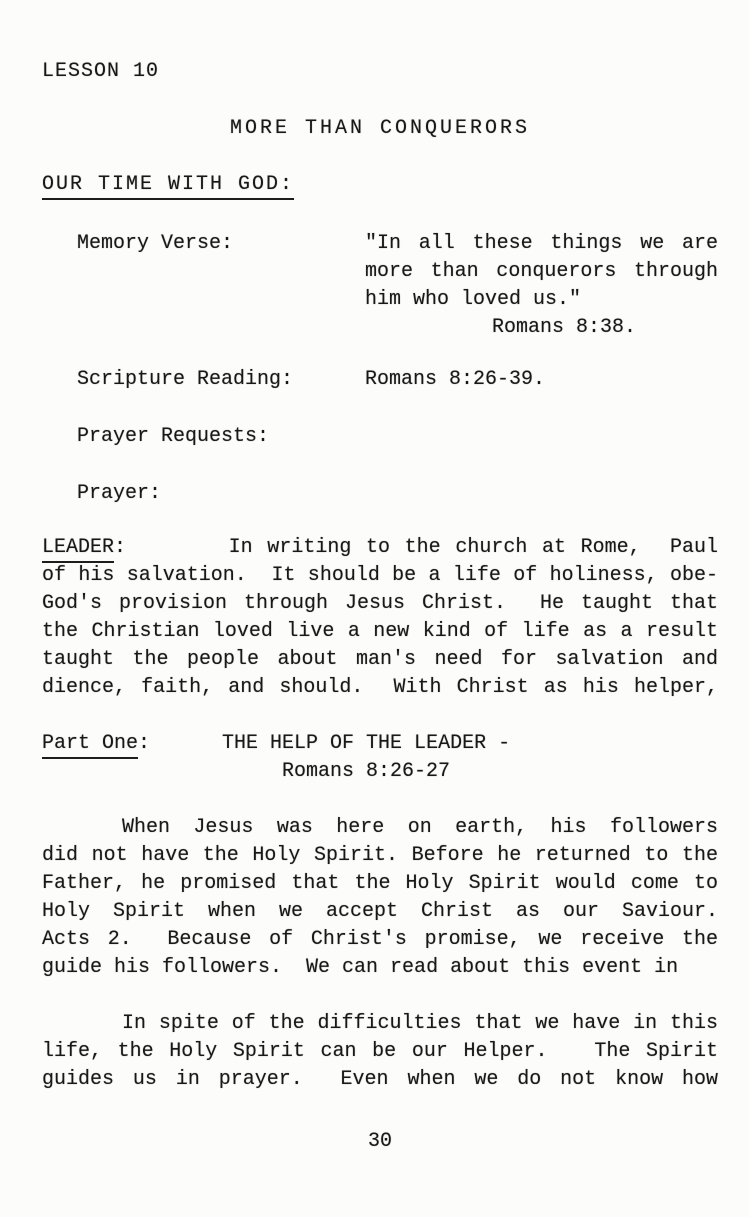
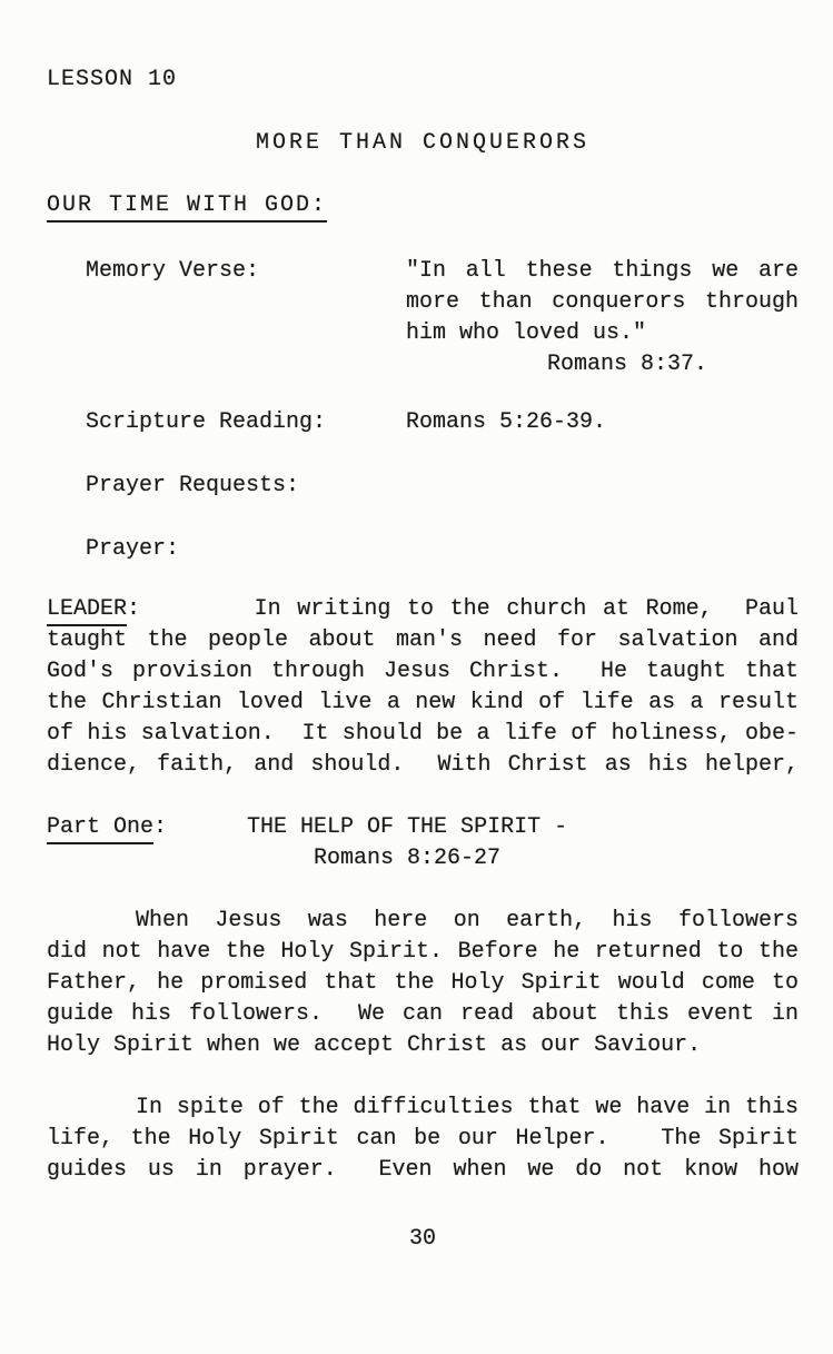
  LESSON 10
  MORE THAN CONQUERORS
  OUR TIME WITH GOD:
  Memory Verse:
  "In all these things we are
  more than conquerors through
  him who loved us."
- Romans 8:38.
+ Romans 8:37.
  Scripture Reading:
- Romans 8:26-39.
+ Romans 5:26-39.
  Prayer Requests:
  Prayer:
  LEADER: In writing to the church at Rome, Paul
- of his salvation. It should be a life of holiness, obe-
+ taught the people about man's need for salvation and
  God's provision through Jesus Christ. He taught that
  the Christian loved live a new kind of life as a result
- taught the people about man's need for salvation and
+ of his salvation. It should be a life of holiness, obe-
  dience, faith, and should. With Christ as his helper,
- Part One: THE HELP OF THE LEADER -
+ Part One: THE HELP OF THE SPIRIT -
  Romans 8:26-27
  When Jesus was here on earth, his followers
  did not have the Holy Spirit. Before he returned to the
  Father, he promised that the Holy Spirit would come to
- Holy Spirit when we accept Christ as our Saviour.
+ guide his followers. We can read about this event in
- Acts 2. Because of Christ's promise, we receive the
- guide his followers. We can read about this event in
+ Holy Spirit when we accept Christ as our Saviour.
  In spite of the difficulties that we have in this
  life, the Holy Spirit can be our Helper. The Spirit
  guides us in prayer. Even when we do not know how
  30
